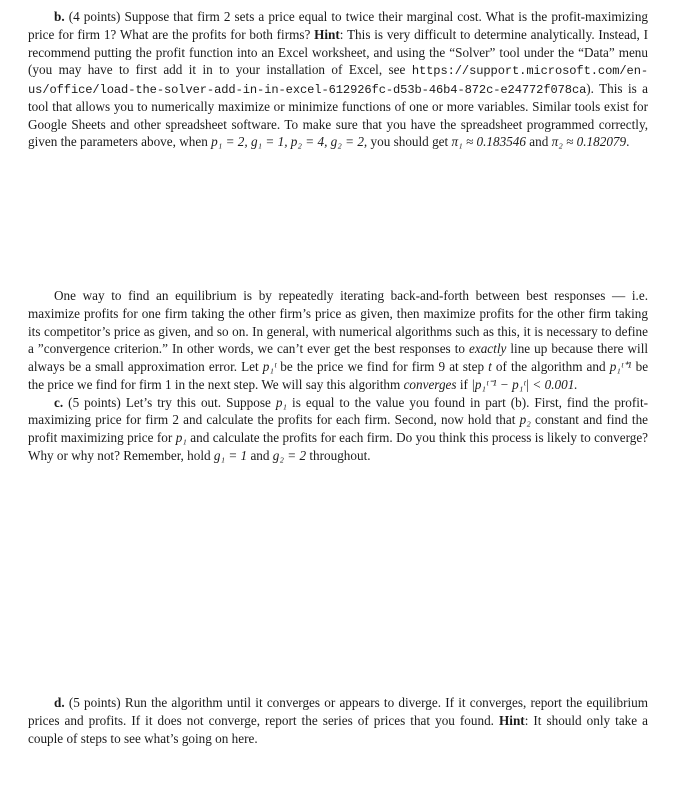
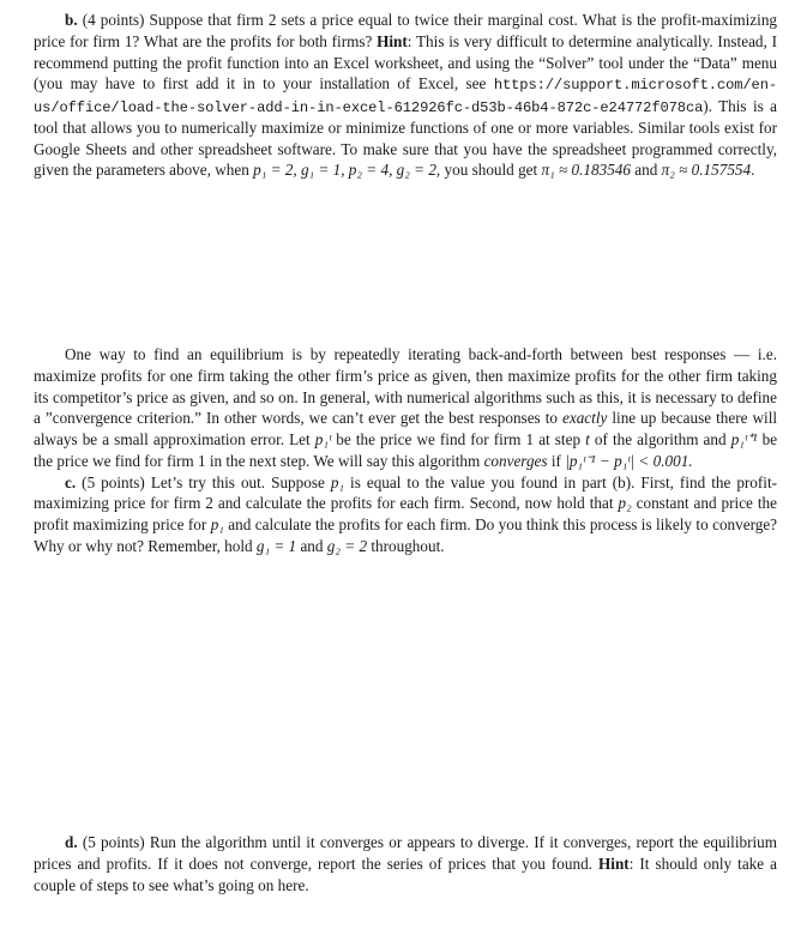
- b. (4 points) Suppose that firm 2 sets a price equal to twice their marginal cost. What is the profit-maximizing price for firm 1? What are the profits for both firms? Hint: This is very difficult to determine analytically. Instead, I recommend putting the profit function into an Excel worksheet, and using the “Solver” tool under the “Data” menu (you may have to first add it in to your installation of Excel, see https://support.microsoft.com/en-us/office/load-the-solver-add-in-in-excel-612926fc-d53b-46b4-872c-e24772f078ca). This is a tool that allows you to numerically maximize or minimize functions of one or more variables. Similar tools exist for Google Sheets and other spreadsheet software. To make sure that you have the spreadsheet programmed correctly, given the parameters above, when p₁ = 2, g₁ = 1, p₂ = 4, g₂ = 2, you should get π₁ ≈ 0.183546 and π₂ ≈ 0.182079.
+ b. (4 points) Suppose that firm 2 sets a price equal to twice their marginal cost. What is the profit-maximizing price for firm 1? What are the profits for both firms? Hint: This is very difficult to determine analytically. Instead, I recommend putting the profit function into an Excel worksheet, and using the “Solver” tool under the “Data” menu (you may have to first add it in to your installation of Excel, see https://support.microsoft.com/en-us/office/load-the-solver-add-in-in-excel-612926fc-d53b-46b4-872c-e24772f078ca). This is a tool that allows you to numerically maximize or minimize functions of one or more variables. Similar tools exist for Google Sheets and other spreadsheet software. To make sure that you have the spreadsheet programmed correctly, given the parameters above, when p₁ = 2, g₁ = 1, p₂ = 4, g₂ = 2, you should get π₁ ≈ 0.183546 and π₂ ≈ 0.157554.
- One way to find an equilibrium is by repeatedly iterating back-and-forth between best responses — i.e. maximize profits for one firm taking the other firm’s price as given, then maximize profits for the other firm taking its competitor’s price as given, and so on. In general, with numerical algorithms such as this, it is necessary to define a ”convergence criterion.” In other words, we can’t ever get the best responses to exactly line up because there will always be a small approximation error. Let p₁ᵗ be the price we find for firm 9 at step t of the algorithm and p₁ᵗ⁺¹ be the price we find for firm 1 in the next step. We will say this algorithm converges if |p₁ᵗ⁻¹ − p₁ᵗ| < 0.001.
+ One way to find an equilibrium is by repeatedly iterating back-and-forth between best responses — i.e. maximize profits for one firm taking the other firm’s price as given, then maximize profits for the other firm taking its competitor’s price as given, and so on. In general, with numerical algorithms such as this, it is necessary to define a ”convergence criterion.” In other words, we can’t ever get the best responses to exactly line up because there will always be a small approximation error. Let p₁ᵗ be the price we find for firm 1 at step t of the algorithm and p₁ᵗ⁺¹ be the price we find for firm 1 in the next step. We will say this algorithm converges if |p₁ᵗ⁻¹ − p₁ᵗ| < 0.001.
- c. (5 points) Let’s try this out. Suppose p₁ is equal to the value you found in part (b). First, find the profit-maximizing price for firm 2 and calculate the profits for each firm. Second, now hold that p₂ constant and find the profit maximizing price for p₁ and calculate the profits for each firm. Do you think this process is likely to converge? Why or why not? Remember, hold g₁ = 1 and g₂ = 2 throughout.
+ c. (5 points) Let’s try this out. Suppose p₁ is equal to the value you found in part (b). First, find the profit-maximizing price for firm 2 and calculate the profits for each firm. Second, now hold that p₂ constant and price the profit maximizing price for p₁ and calculate the profits for each firm. Do you think this process is likely to converge? Why or why not? Remember, hold g₁ = 1 and g₂ = 2 throughout.
  d. (5 points) Run the algorithm until it converges or appears to diverge. If it converges, report the equilibrium prices and profits. If it does not converge, report the series of prices that you found. Hint: It should only take a couple of steps to see what’s going on here.
